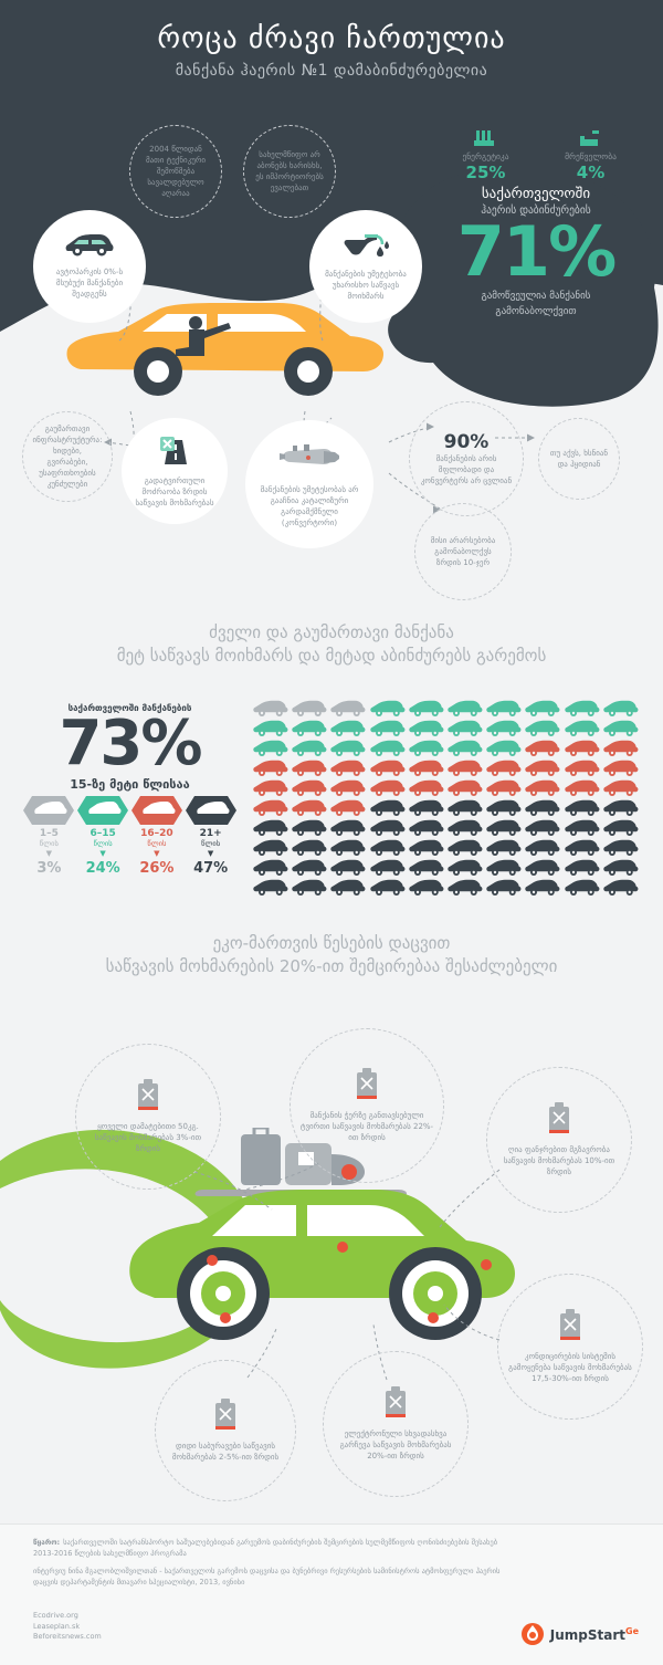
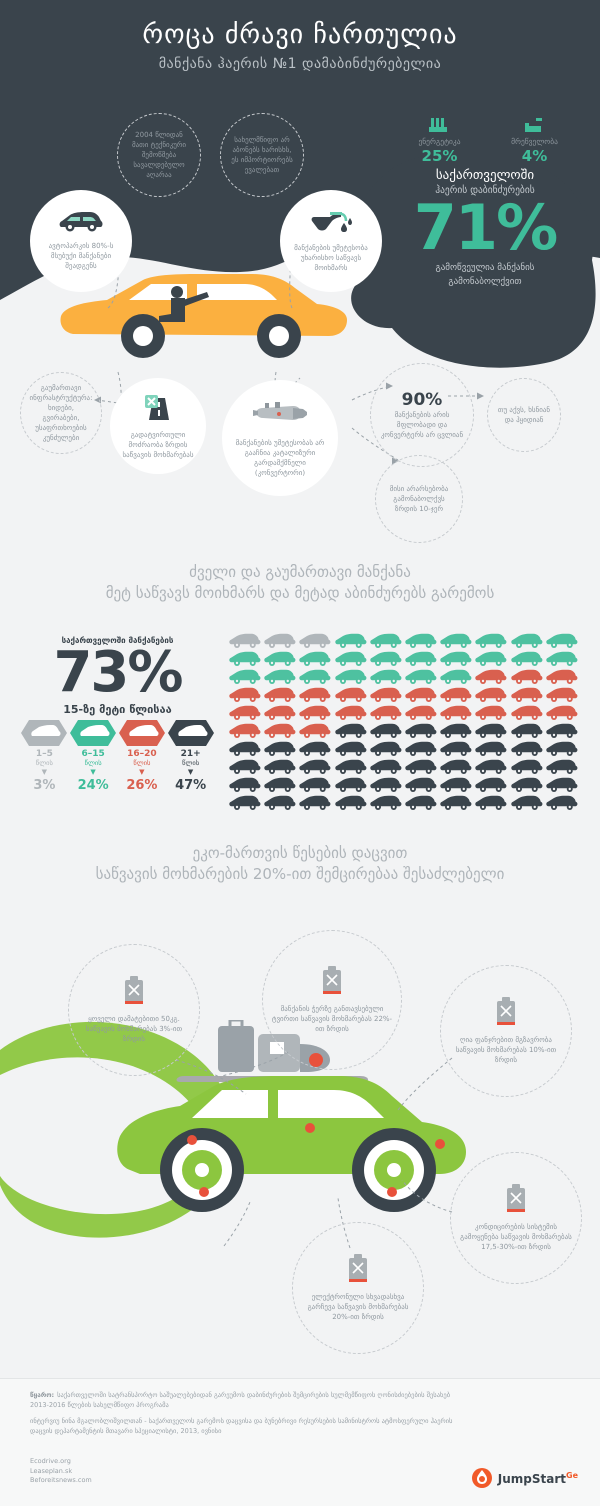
  როცა ძრავი ჩართულია
  მანქანა ჰაერის №1 დამაბინძურებელია
  ენერგეტიკა
  25%
  მრეწველობა
  4%
  საქართველოში
  ჰაერის დაბინძურების
  71%
  გამოწვეულია მანქანის
  გამონაბოლქვით
  2004 წლიდან მათი ტექნიკური შემოწმება სავალდებულო აღარაა
  სახელმწიფო არ აბონებს ხარისხს, ეს იმპორტიორებს ევალებათ
- ავტოპარკის 0%-ს მსუბუქი მანქანები შეადგენს
+ ავტოპარკის 80%-ს მსუბუქი მანქანები შეადგენს
  მანქანების უმეტესობა უხარისხო საწვავს მოიხმარს
  გაუმართავი ინფრასტრუქტურა: ხიდები, გვირაბები, უსაფრთხოების კუნძულები
  გადატვირთული მოძრაობა ზრდის საწვავის მოხმარებას
  მანქანების უმეტესობას არ გააჩნია კატალიზური გარდამქმნელი (კონვერტორი)
  90%
  მანქანების არის მფლობადი და კონვერტერს არ ცვლიან
  თუ აქვს, ხსნიან და ჰყიდიან
  მისი არარსებობა გამონაბოლქვს ზრდის 10-ჯერ
  ძველი და გაუმართავი მანქანა
  მეტ საწვავს მოიხმარს და მეტად აბინძურებს გარემოს
  საქართველოში მანქანების
  73%
  15-ზე მეტი წლისაა
  1–5
  წლის
  ▼
  3%
  6–15
  წლის
  ▼
  24%
  16–20
  წლის
  ▼
  26%
  21+
  წლის
  ▼
  47%
  ეკო-მართვის წესების დაცვით
  საწვავის მოხმარების 20%-ით შემცირებაა შესაძლებელი
  ყოველი დამატებითი 50კგ. საწვავის მოხმარებას 3%-ით ზრდის
  მანქანის ჭერზე განთავსებული ტვირთი საწვავის მოხმარებას 22%-ით ზრდის
  ღია ფანჯრებით მგზავრობა საწვავის მოხმარებას 10%-ით ზრდის
  კონდიცირების სისტემის გამოყენება საწვავის მოხმარებას 17,5-30%-ით ზრდის
- დიდი საბურავები საწვავის მოხმარებას 2-5%-ით ზრდის
  ელექტრონული სხვადასხვა გარჩევა საწვავის მოხმარებას 20%-ით ზრდის
  წყარო:
  საქართველოში სატრანსპორტო საშუალებებიდან გარეუმოს დაბინძურების შემცირების სულმემწიფოს ღონისძიებების შესახებ 2013-2016 წლების სახელმწიფო პროგრამა
  ინტერვიუ ნინა მგალობლიშვილთან - საქართველოს გარემოს დაცვისა და ბუნებრივი რესურსების სამინისტროს ატმოსფერული ჰაერის დაცვის დეპარტამენტის მთავარი სპეციალისტი, 2013, ივნისი
  Ecodrive.org
  Leaseplan.sk
  Beforeitsnews.com
  JumpStartGe
